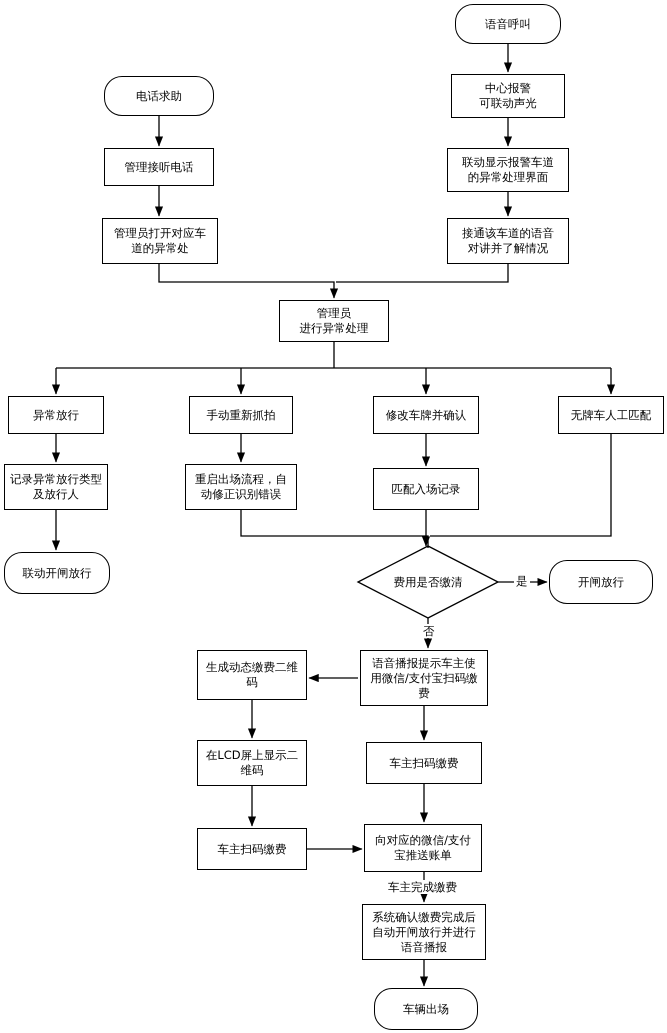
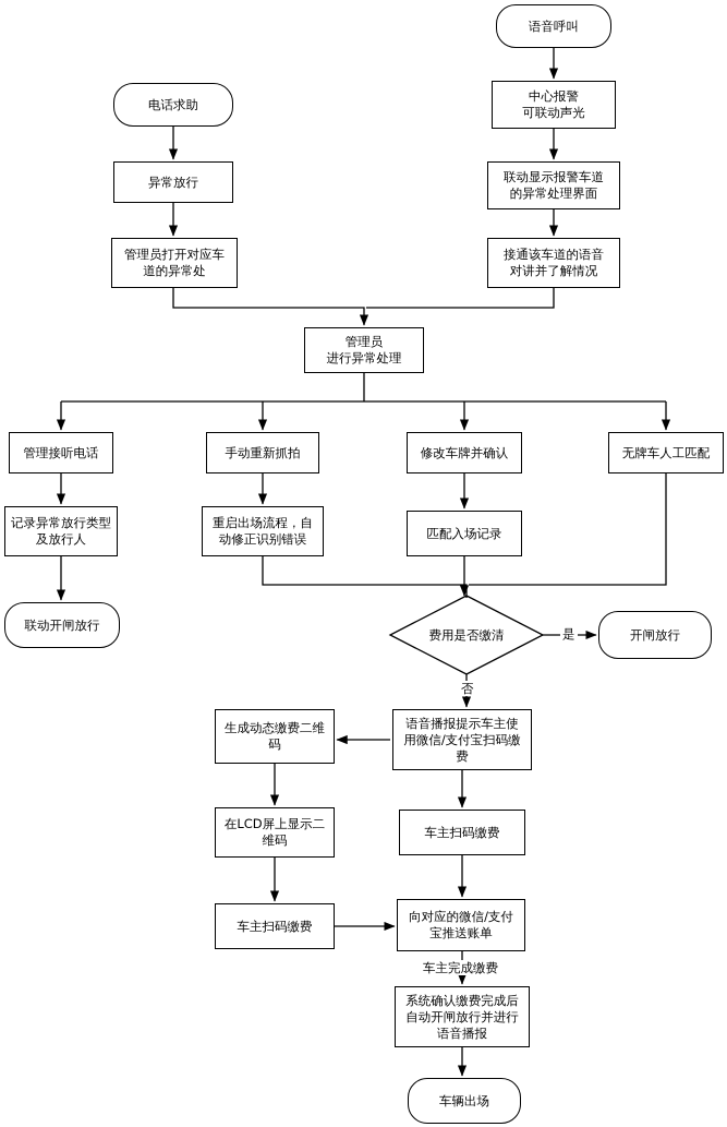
  语音呼叫
  电话求助
  中心报警
  可联动声光
- 管理接听电话
+ 异常放行
  联动显示报警车道
  的异常处理界面
  管理员打开对应车
  道的异常处
  接通该车道的语音
  对讲并了解情况
  管理员
  进行异常处理
- 异常放行
+ 管理接听电话
  手动重新抓拍
  修改车牌并确认
  无牌车人工匹配
  记录异常放行类型
  及放行人
  重启出场流程，自
  动修正识别错误
  匹配入场记录
  联动开闸放行
  费用是否缴清
  开闸放行
  生成动态缴费二维
  码
  语音播报提示车主使
  用微信/支付宝扫码缴
  费
  在LCD屏上显示二
  维码
  车主扫码缴费
  车主扫码缴费
  向对应的微信/支付
  宝推送账单
  系统确认缴费完成后
  自动开闸放行并进行
  语音播报
  车辆出场
  是
  否
  车主完成缴费
